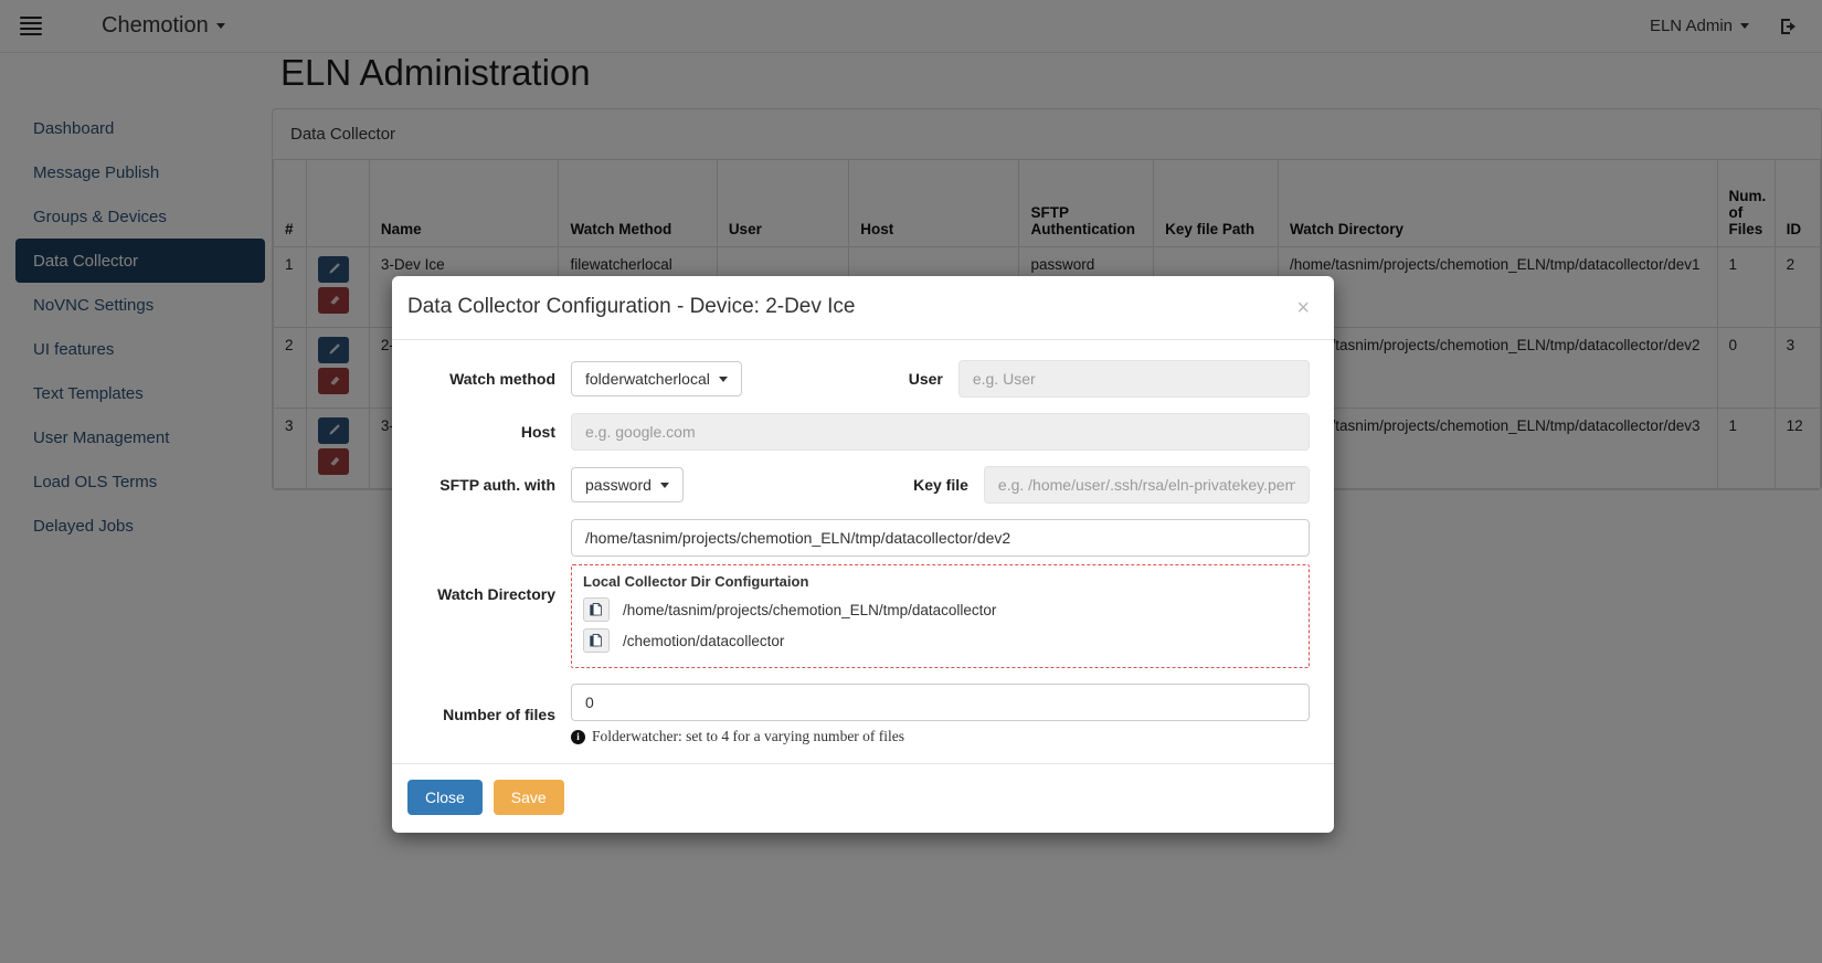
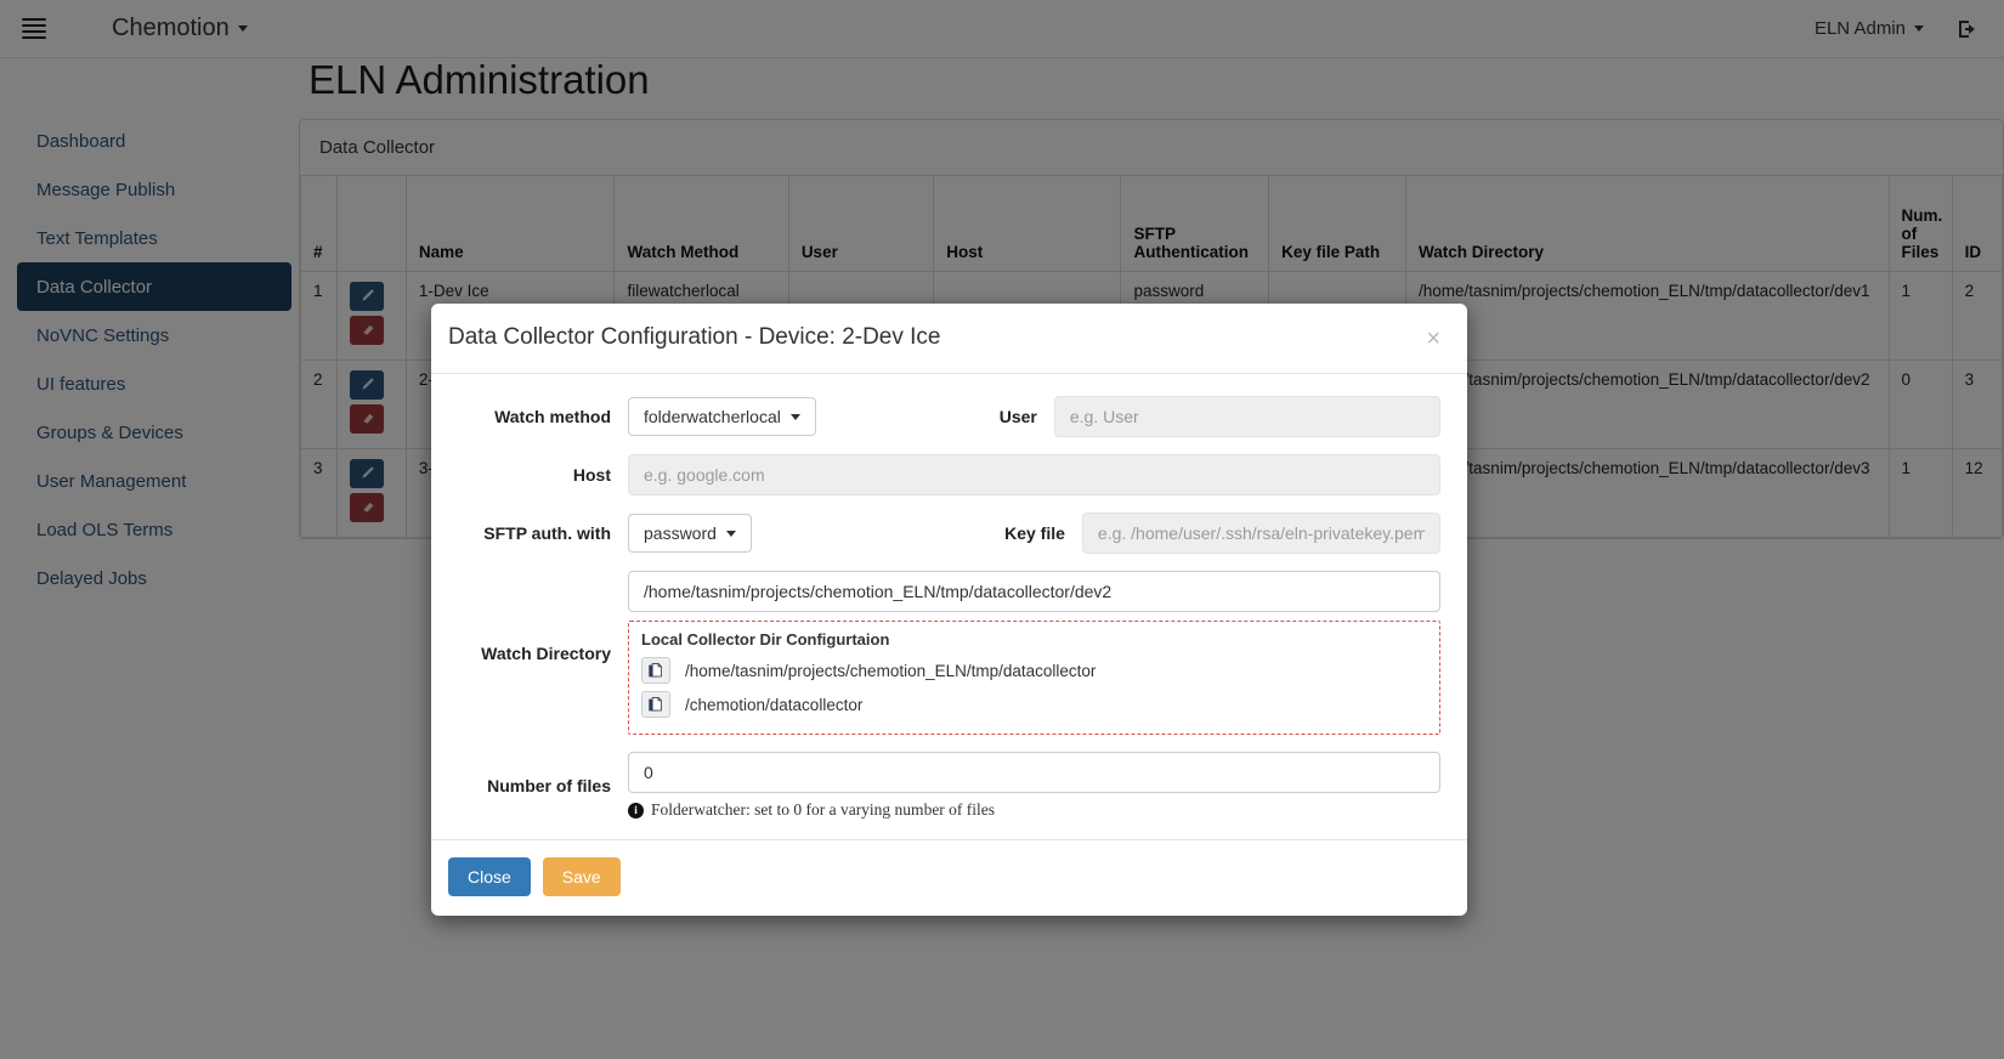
  Chemotion
  ELN Admin
  ELN Administration
  Dashboard
  Message Publish
- Groups & Devices
+ Text Templates
  Data Collector
  NoVNC Settings
  UI features
- Text Templates
+ Groups & Devices
  User Management
  Load OLS Terms
  Delayed Jobs
  Data Collector
  #		Name	Watch Method	User	Host	SFTP Authentication	Key file Path	Watch Directory	Num. of Files	ID
- 1		3-Dev Ice	filewatcherlocal			password		/home/tasnim/projects/chemotion_ELN/tmp/datacollector/dev1	1	2
+ 1		1-Dev Ice	filewatcherlocal			password		/home/tasnim/projects/chemotion_ELN/tmp/datacollector/dev1	1	2
  Data Collector Configuration - Device: 2-Dev Ice
  ×
  Watch method
  folderwatcherlocal
  User
  e.g. User
  Host
  e.g. google.com
  SFTP auth. with
  password
  Key file
  e.g. /home/user/.ssh/rsa/eln-privatekey.pem
  Watch Directory
  /home/tasnim/projects/chemotion_ELN/tmp/datacollector/dev2
  Local Collector Dir Configurtaion
  /home/tasnim/projects/chemotion_ELN/tmp/datacollector
  /chemotion/datacollector
  Number of files
  0
  i
- Folderwatcher: set to 4 for a varying number of files
+ Folderwatcher: set to 0 for a varying number of files
  Close
  Save
